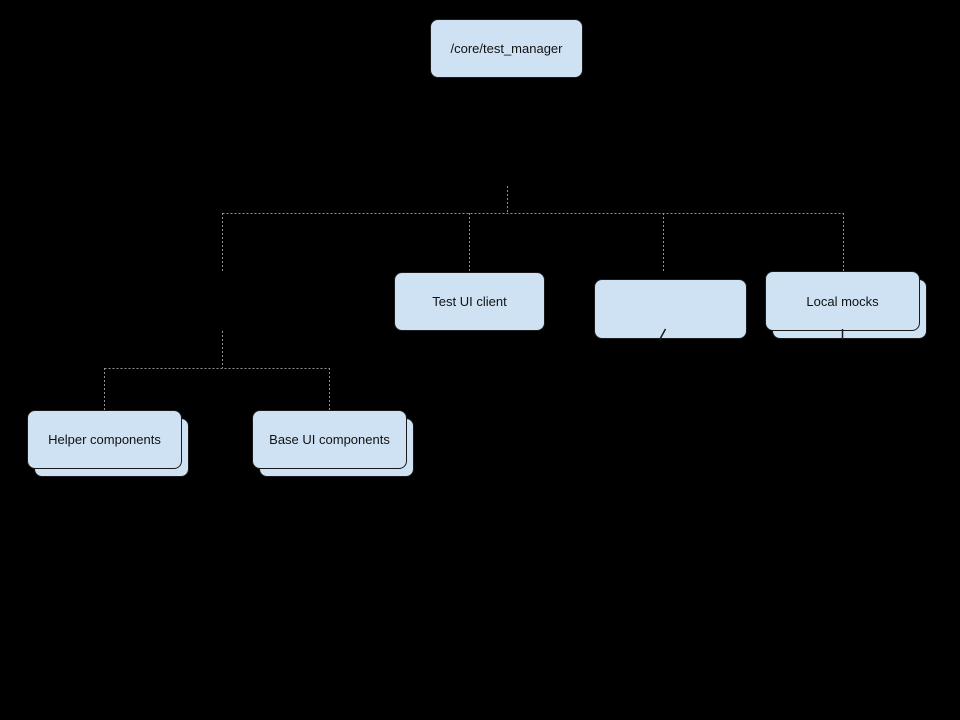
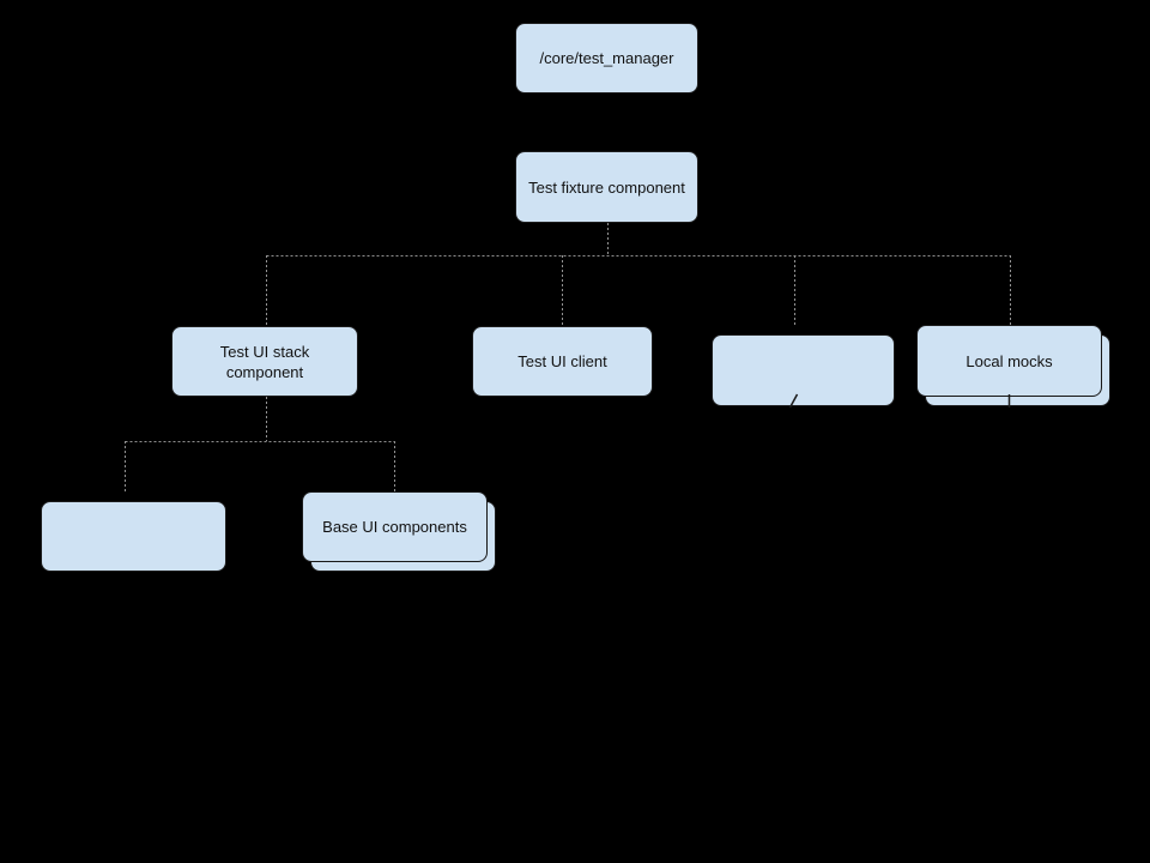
  /core/test_manager
+ Test fixture component
+ Test UI stack component
  Test UI client
  Local mocks
- Helper components
  Base UI components
